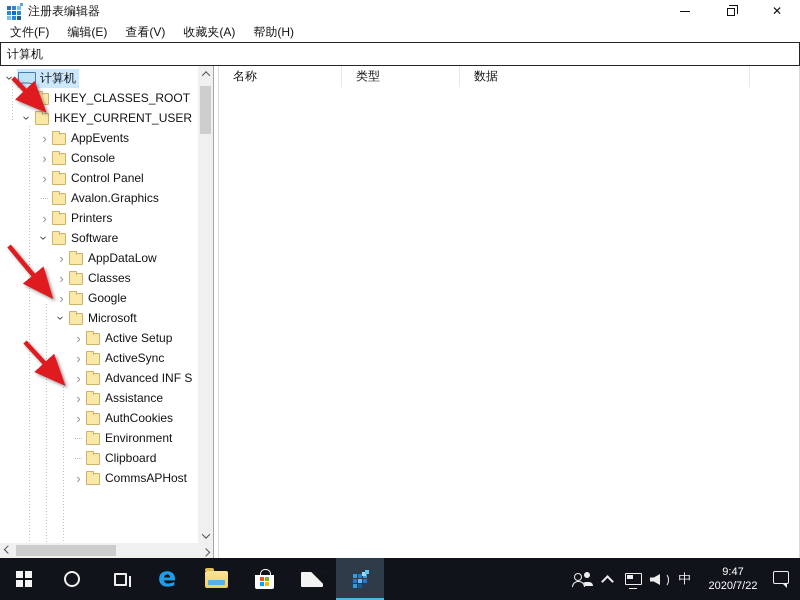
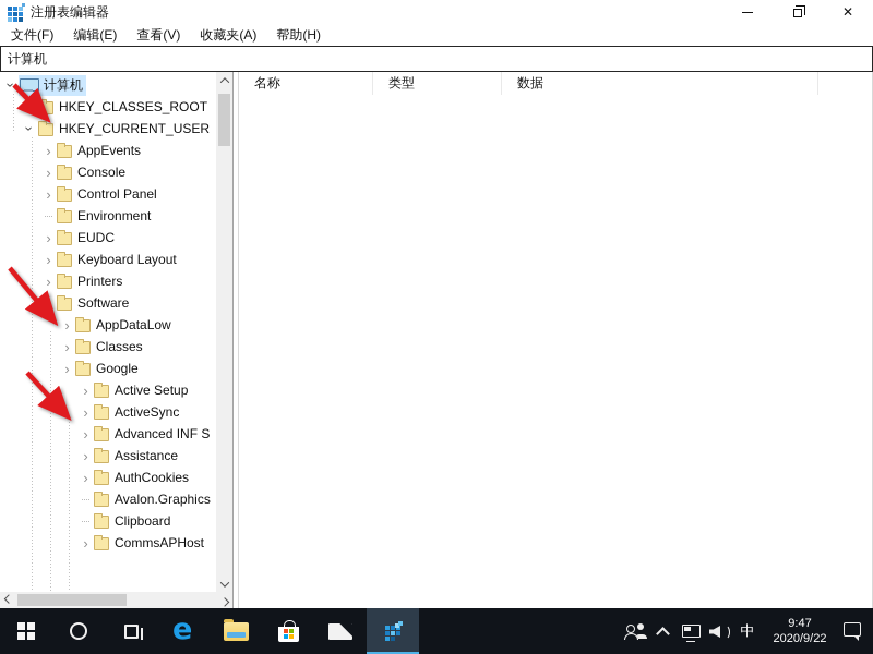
  注册表编辑器
  ✕
  文件(F)
  编辑(E)
  查看(V)
  收藏夹(A)
  帮助(H)
  计算机
  计算机
  HKEY_CLASSES_ROOT
  HKEY_CURRENT_USER
  AppEvents
  Console
  Control Panel
- Avalon.Graphics
+ Environment
+ EUDC
+ Keyboard Layout
  Printers
  Software
  AppDataLow
  Classes
  Google
- Microsoft
  Active Setup
  ActiveSync
  Advanced INF S
  Assistance
  AuthCookies
- Environment
+ Avalon.Graphics
  Clipboard
  CommsAPHost
  名称
  类型
  数据
  中
  9:47
- 2020/7/22
+ 2020/9/22
